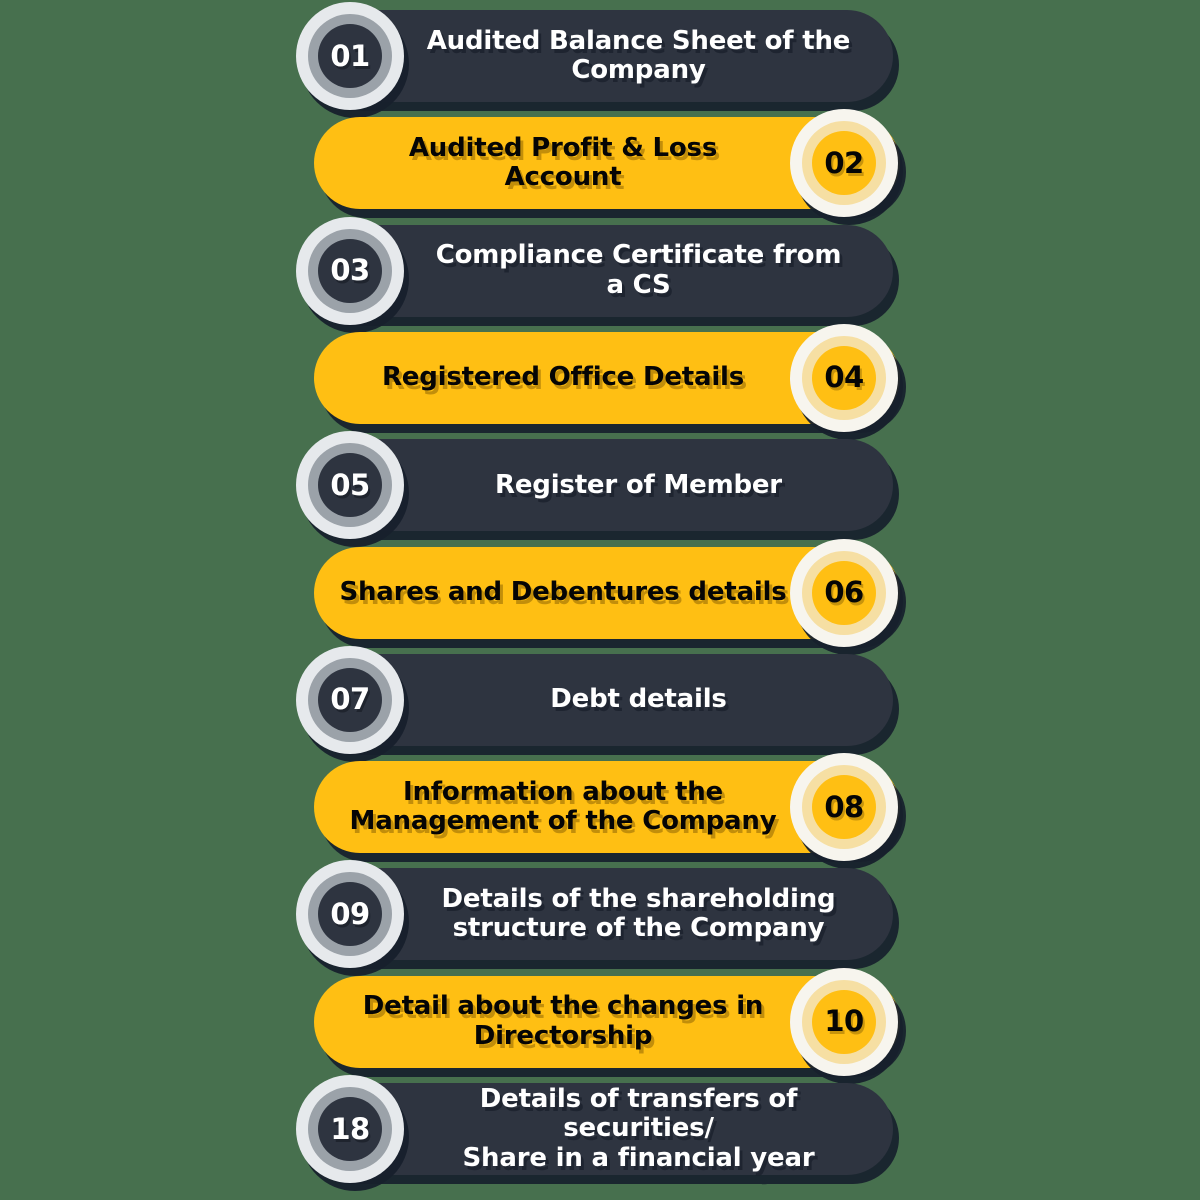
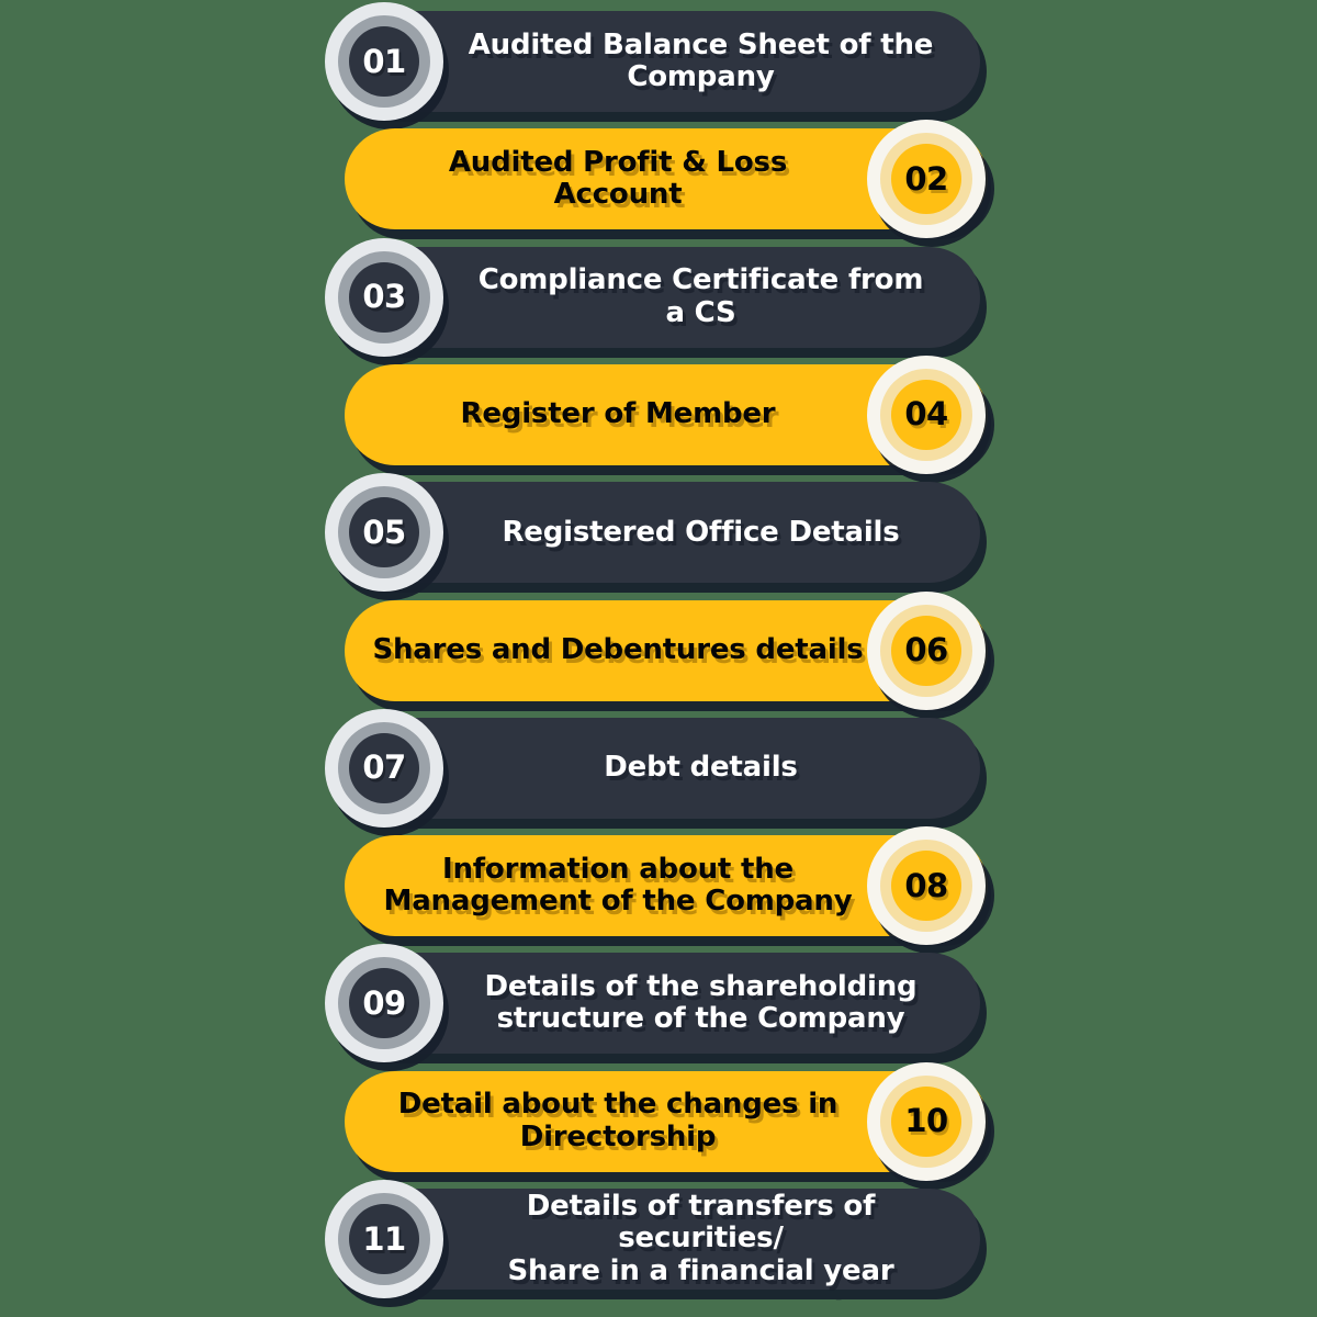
  Audited Balance Sheet of the
  Company
  01
  Audited Profit & Loss
  Account
  02
  Compliance Certificate from
  a CS
  03
- Registered Office Details
+ Register of Member
  04
- Register of Member
+ Registered Office Details
  05
  Shares and Debentures details
  06
  Debt details
  07
  Information about the
  Management of the Company
  08
  Details of the shareholding
  structure of the Company
  09
  Detail about the changes in
  Directorship
  10
  Details of transfers of securities/
  Share in a financial year
- 18
+ 11
